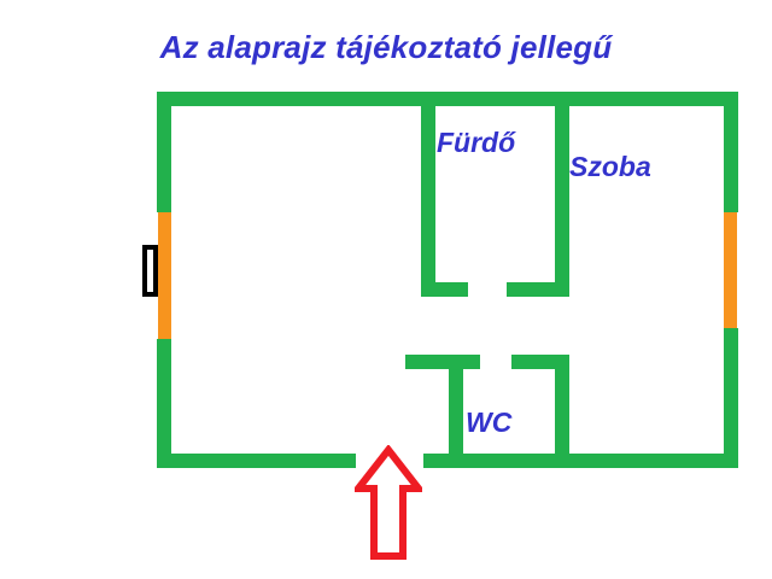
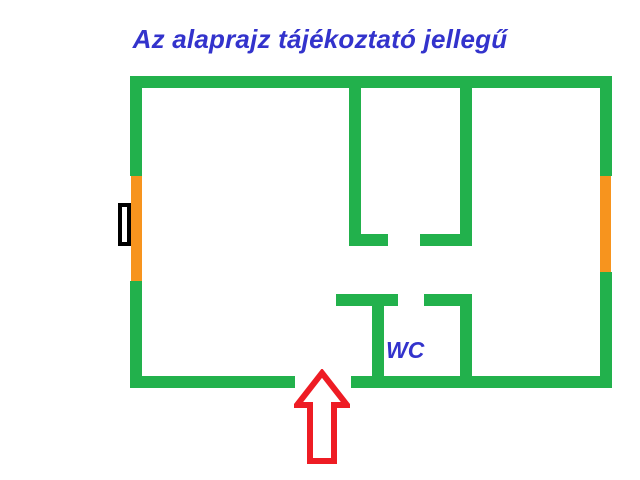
  Az alaprajz tájékoztató jellegű
- Fürdő
- Szoba
  WC
